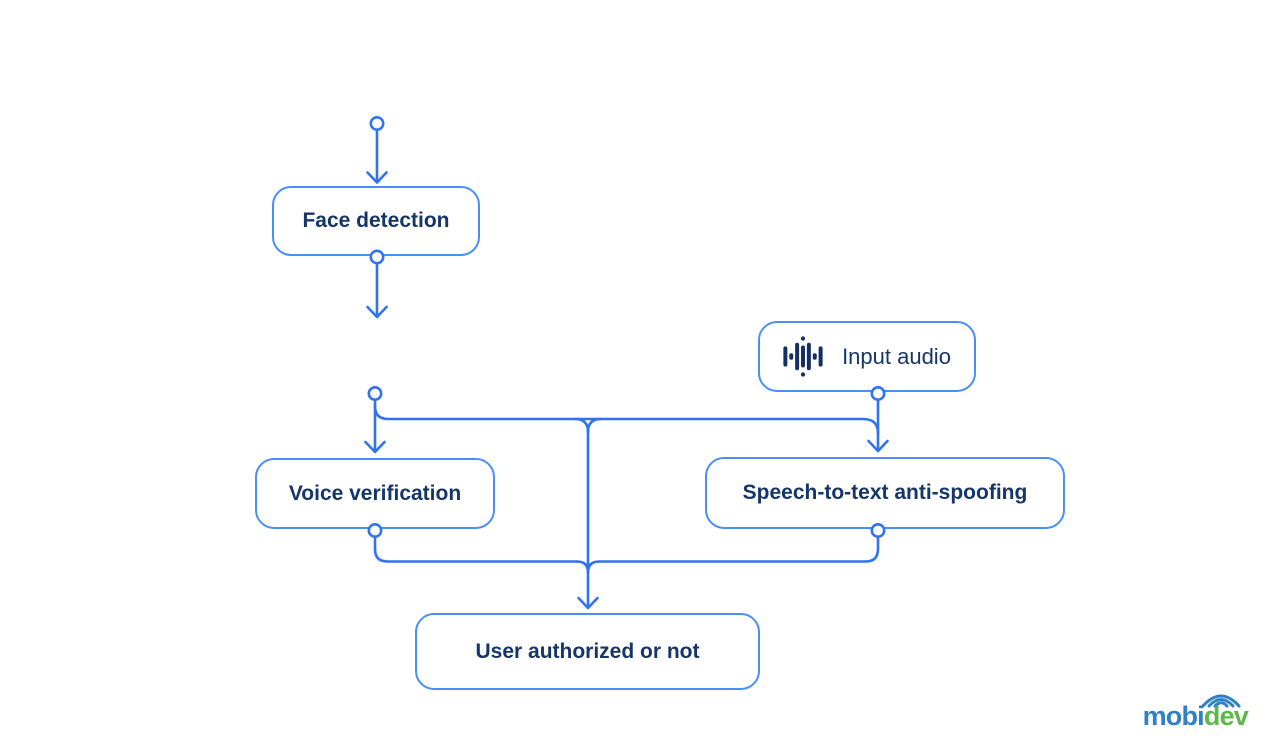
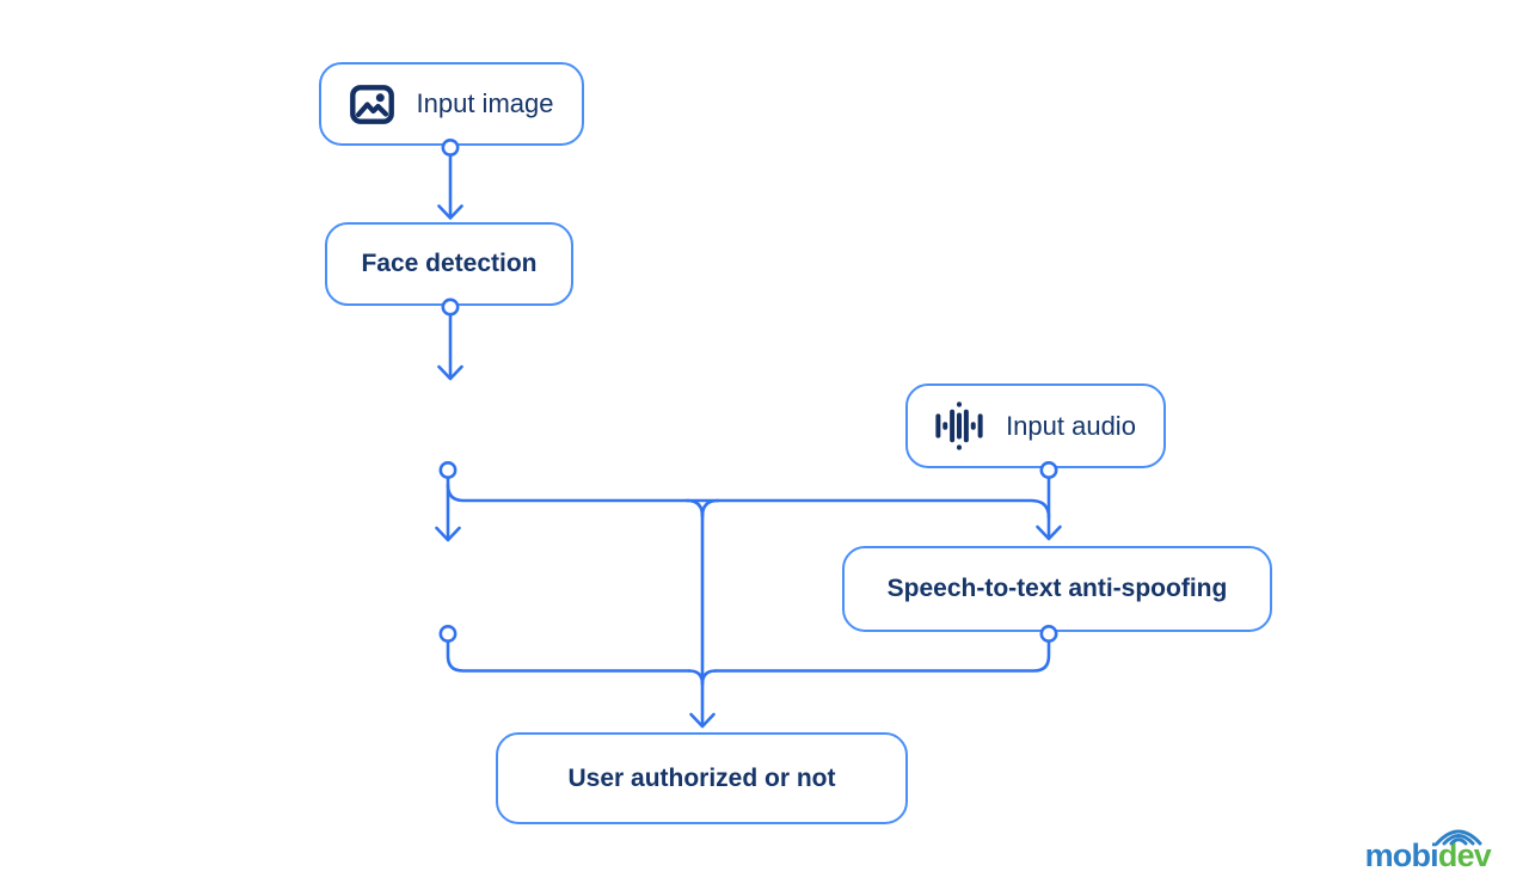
+ Input image
  Face detection
  Input audio
- Voice verification
  Speech-to-text anti-spoofing
  User authorized or not
  mobidev
